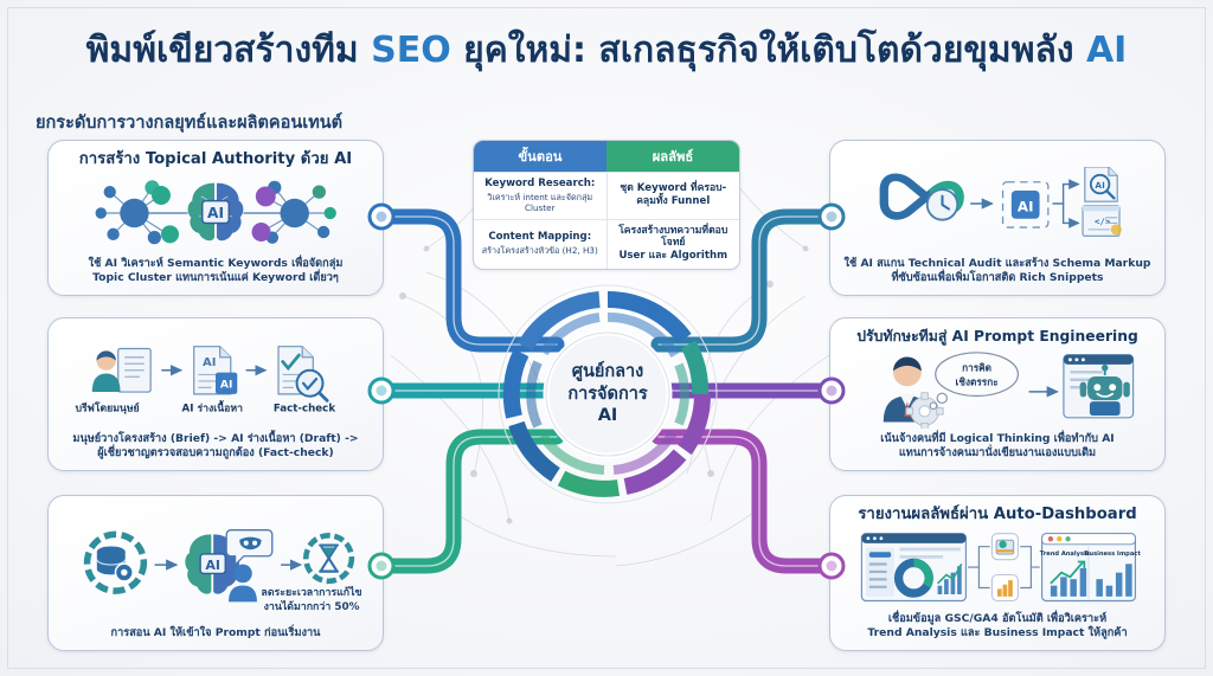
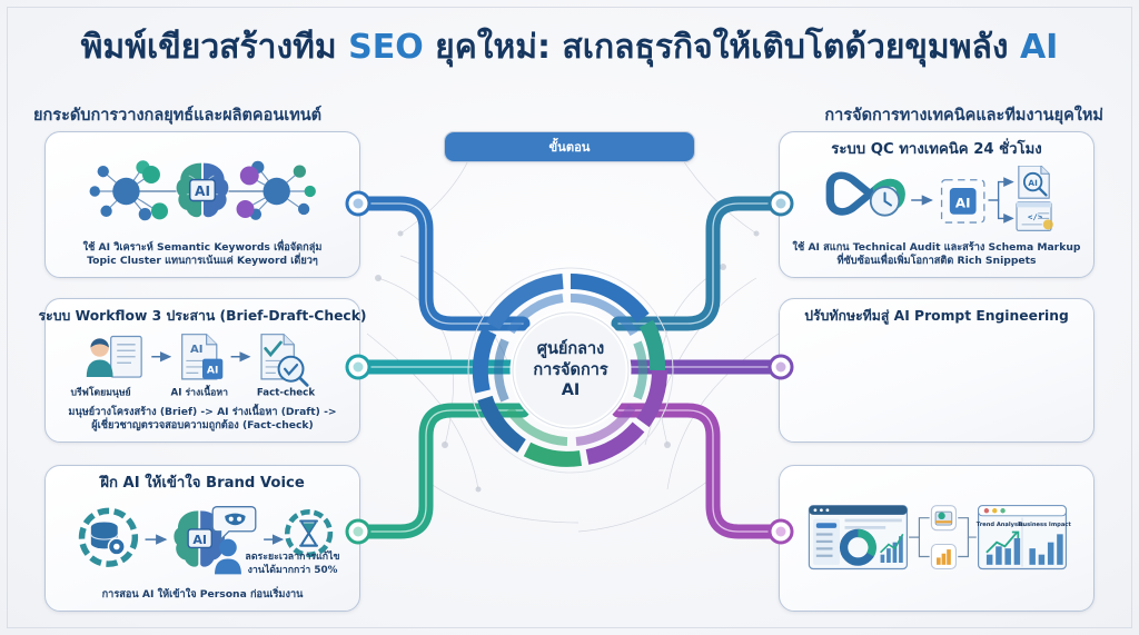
  พิมพ์เขียวสร้างทีม SEO ยุคใหม่: สเกลธุรกิจให้เติบโตด้วยขุมพลัง AI
  ยกระดับการวางกลยุทธ์และผลิตคอนเทนต์
+ การจัดการทางเทคนิคและทีมงานยุคใหม่
  ขั้นตอน
- ผลลัพธ์
- Keyword Research:
- วิเคราะห์ intent และจัดกลุ่ม Cluster
- ชุด Keyword ที่ครอบ-
- คลุมทั้ง Funnel
- Content Mapping:
- สร้างโครงสร้างหัวข้อ (H2, H3)
- โครงสร้างบทความที่ตอบโจทย์
- User และ Algorithm
  ศูนย์กลาง
  การจัดการ
  AI
- การสร้าง Topical Authority ด้วย AI
  AI
  ใช้ AI วิเคราะห์ Semantic Keywords เพื่อจัดกลุ่ม
  Topic Cluster แทนการเน้นแค่ Keyword เดี่ยวๆ
+ ระบบ Workflow 3 ประสาน (Brief-Draft-Check)
  AI
  AI
  บรีฟโดยมนุษย์
  AI ร่างเนื้อหา
  Fact-check
  มนุษย์วางโครงสร้าง (Brief) -> AI ร่างเนื้อหา (Draft) ->
  ผู้เชี่ยวชาญตรวจสอบความถูกต้อง (Fact-check)
+ ฝึก AI ให้เข้าใจ Brand Voice
  AI
  ลดระยะเวลาการแก้ไข
  งานได้มากกว่า 50%
- การสอน AI ให้เข้าใจ Prompt ก่อนเริ่มงาน
+ การสอน AI ให้เข้าใจ Persona ก่อนเริ่มงาน
+ ระบบ QC ทางเทคนิค 24 ชั่วโมง
  AI
  AI
  </>
  ใช้ AI สแกน Technical Audit และสร้าง Schema Markup
  ที่ซับซ้อนเพื่อเพิ่มโอกาสติด Rich Snippets
  ปรับทักษะทีมสู่ AI Prompt Engineering
- การคิด
- เชิงตรรกะ
- เน้นจ้างคนที่มี Logical Thinking เพื่อทำกับ AI
- แทนการจ้างคนมานั่งเขียนงานเองแบบเดิม
- รายงานผลลัพธ์ผ่าน Auto-Dashboard
- เชื่อมข้อมูล GSC/GA4 อัตโนมัติ เพื่อวิเคราะห์
- Trend Analysis และ Business Impact ให้ลูกค้า
